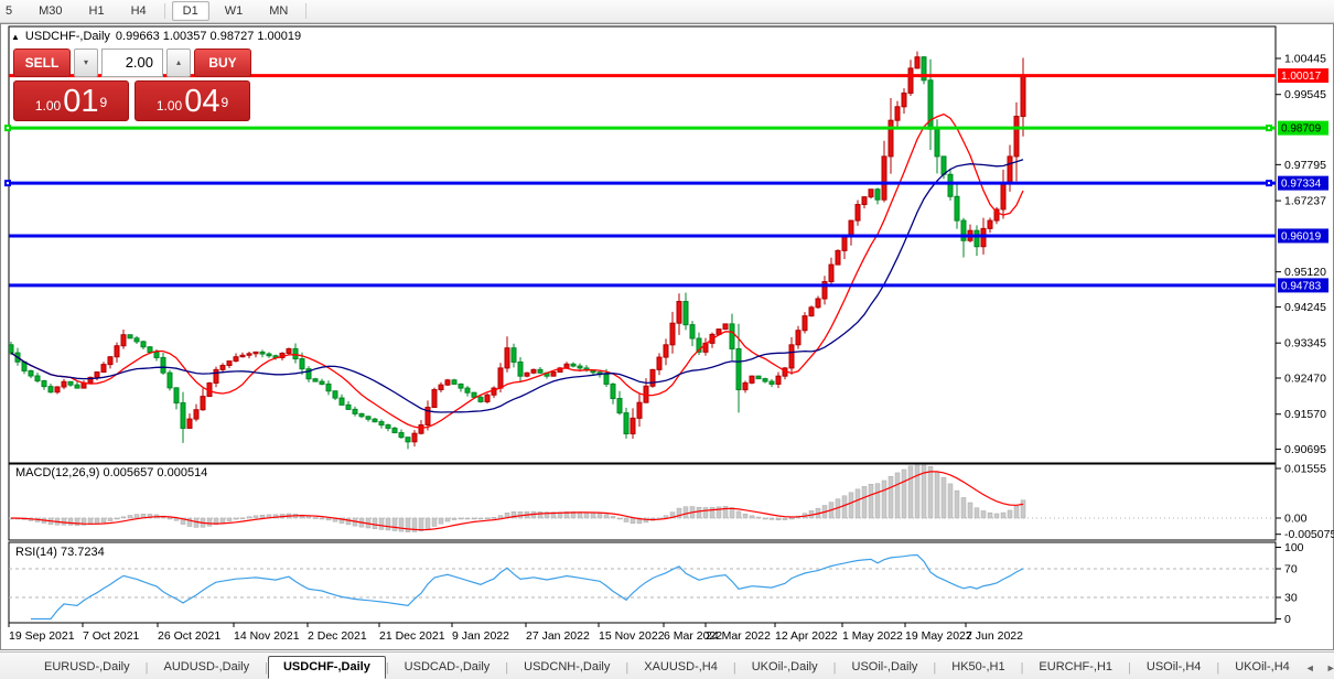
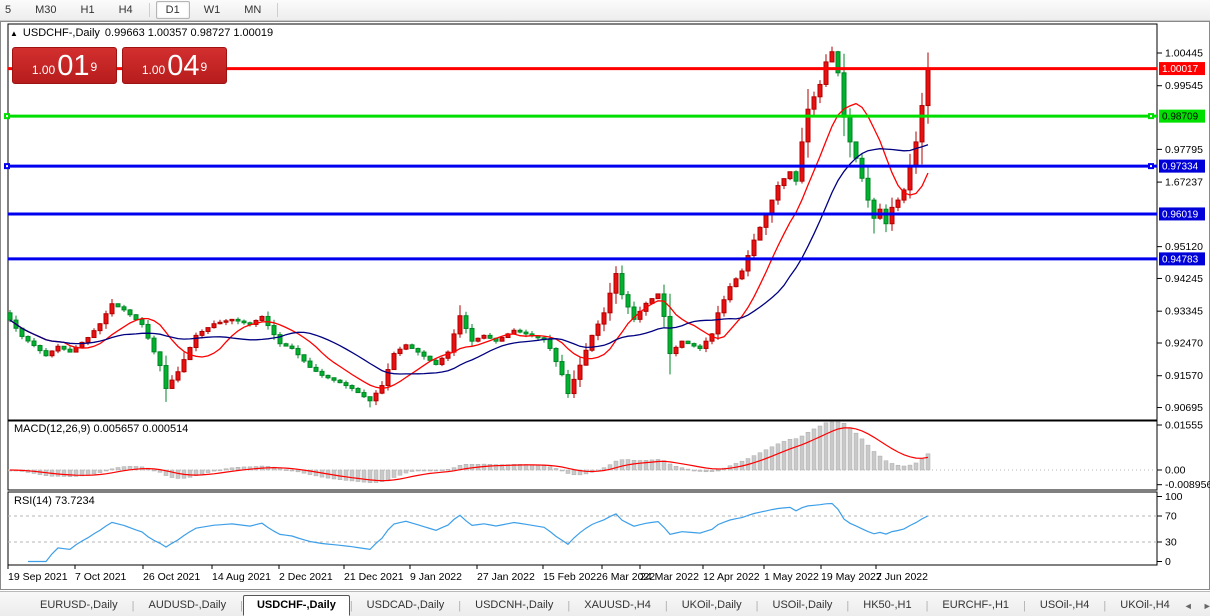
  1.00445
  0.99545
  0.97795
  1.67237
  0.95120
  0.94245
  0.93345
  0.92470
  0.91570
  0.90695
  1.00017
  0.98709
  0.97334
  0.96019
  0.94783
  0.01555
  0.00
- -0.005075
+ -0.008956
  100
  70
  30
  0
  19 Sep 2021
  7 Oct 2021
  26 Oct 2021
- 14 Nov 2021
+ 14 Aug 2021
  2 Dec 2021
  21 Dec 2021
  9 Jan 2022
  27 Jan 2022
- 15 Nov 2022
+ 15 Feb 2022
  6 Mar 2022
  24 Mar 2022
  12 Apr 2022
  1 May 2022
  19 May 2022
  7 Jun 2022
  5
  M30
  H1
  H4
  D1
  W1
  MN
  ▲
  USDCHF-,Daily
  0.99663 1.00357 0.98727 1.00019
- SELL
- ▾
- 2.00
- ▴
- BUY
  1.00
  01
  9
  1.00
  04
  9
  MACD(12,26,9) 0.005657 0.000514
  RSI(14) 73.7234
  EURUSD-,Daily
  |
  AUDUSD-,Daily
  |
  USDCHF-,Daily
  |
  USDCAD-,Daily
  |
  USDCNH-,Daily
  |
  XAUUSD-,H4
  |
  UKOil-,Daily
  |
  USOil-,Daily
  |
  HK50-,H1
  |
  EURCHF-,H1
  |
  USOil-,H4
  |
  UKOil-,H4
  ◄
  ►
